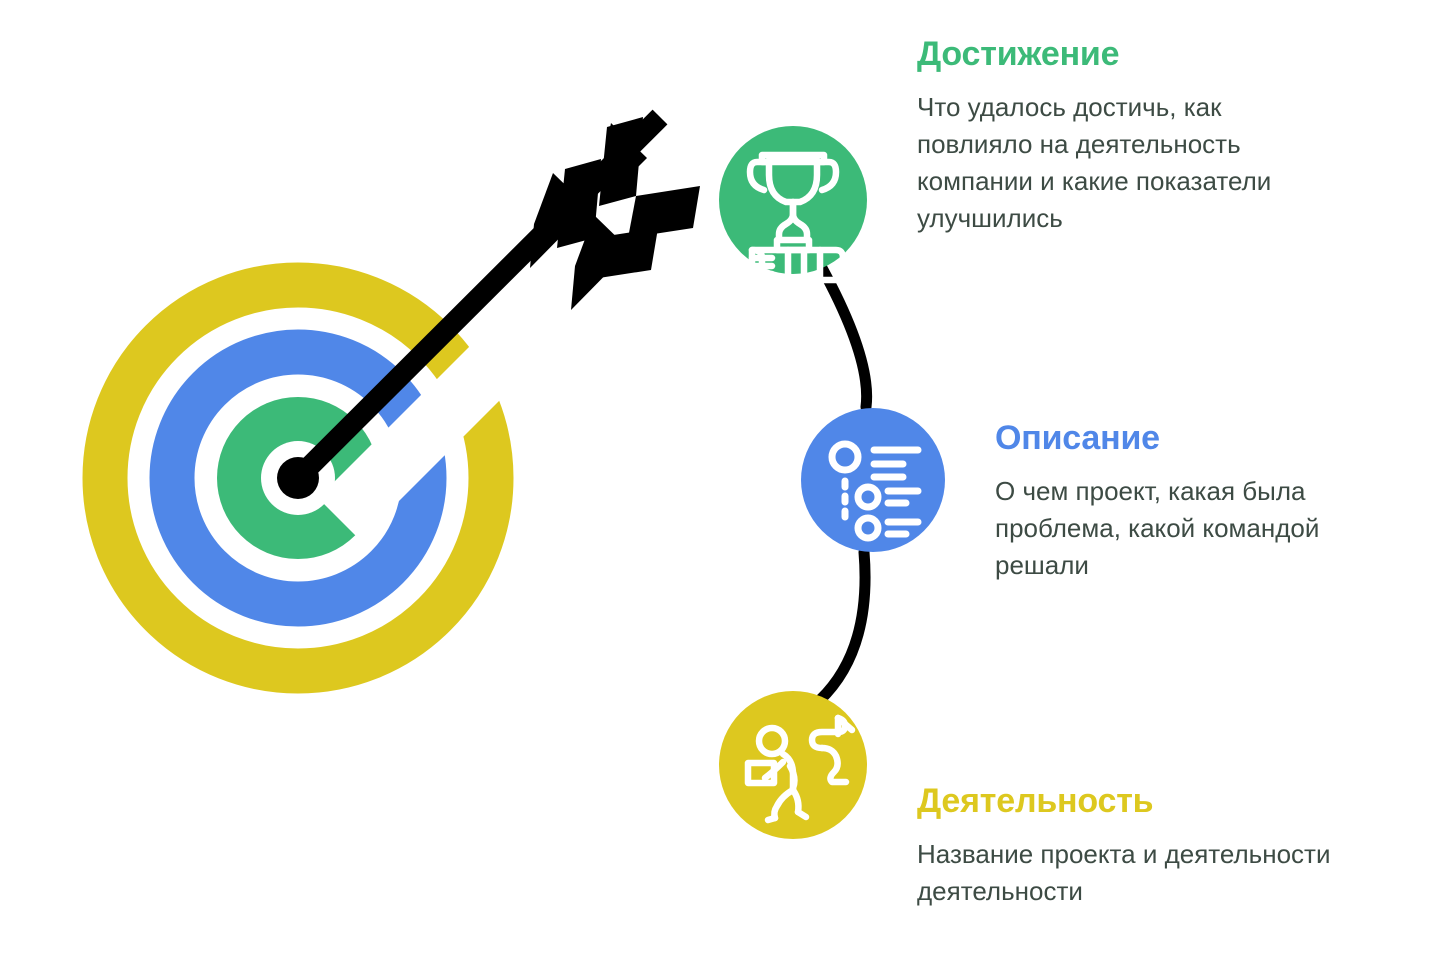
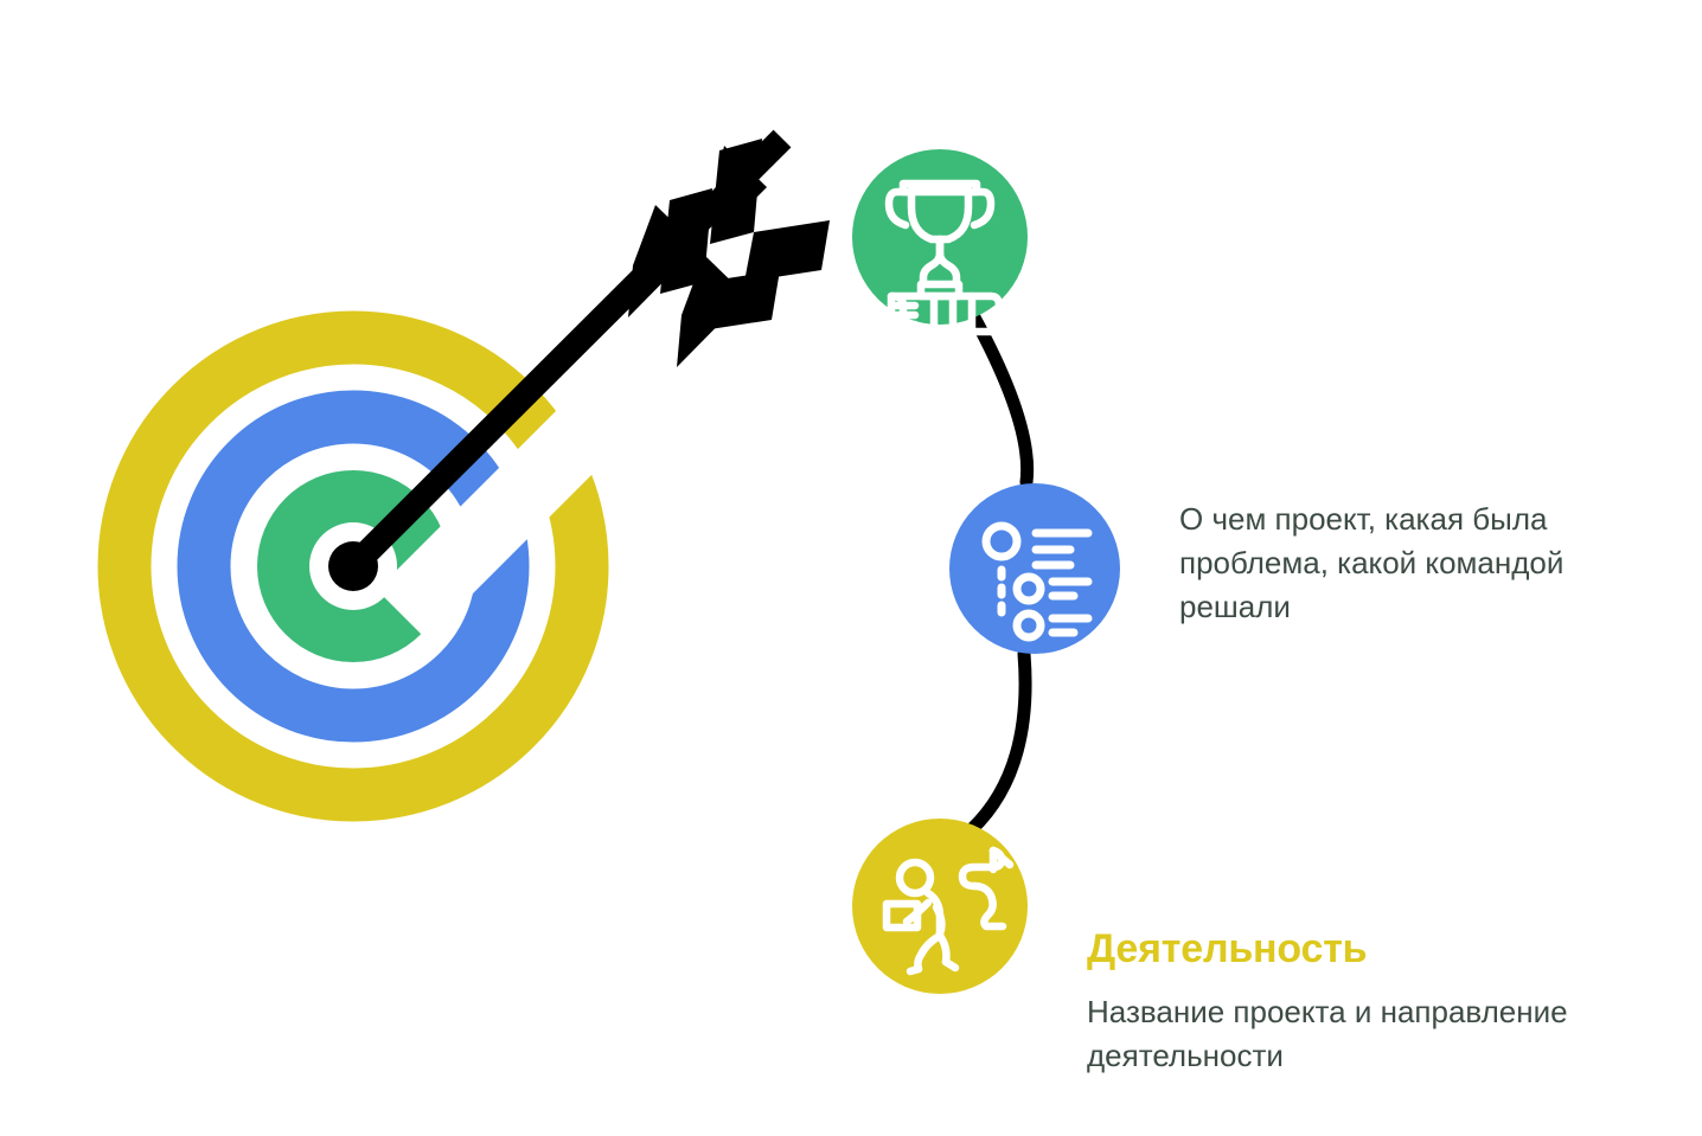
- Достижение
- Что удалось достичь, как повлияло на деятельность компании и какие показатели улучшились
- Описание
  О чем проект, какая была проблема, какой командой решали
  Деятельность
- Название проекта и деятельности деятельности
+ Название проекта и направление деятельности
